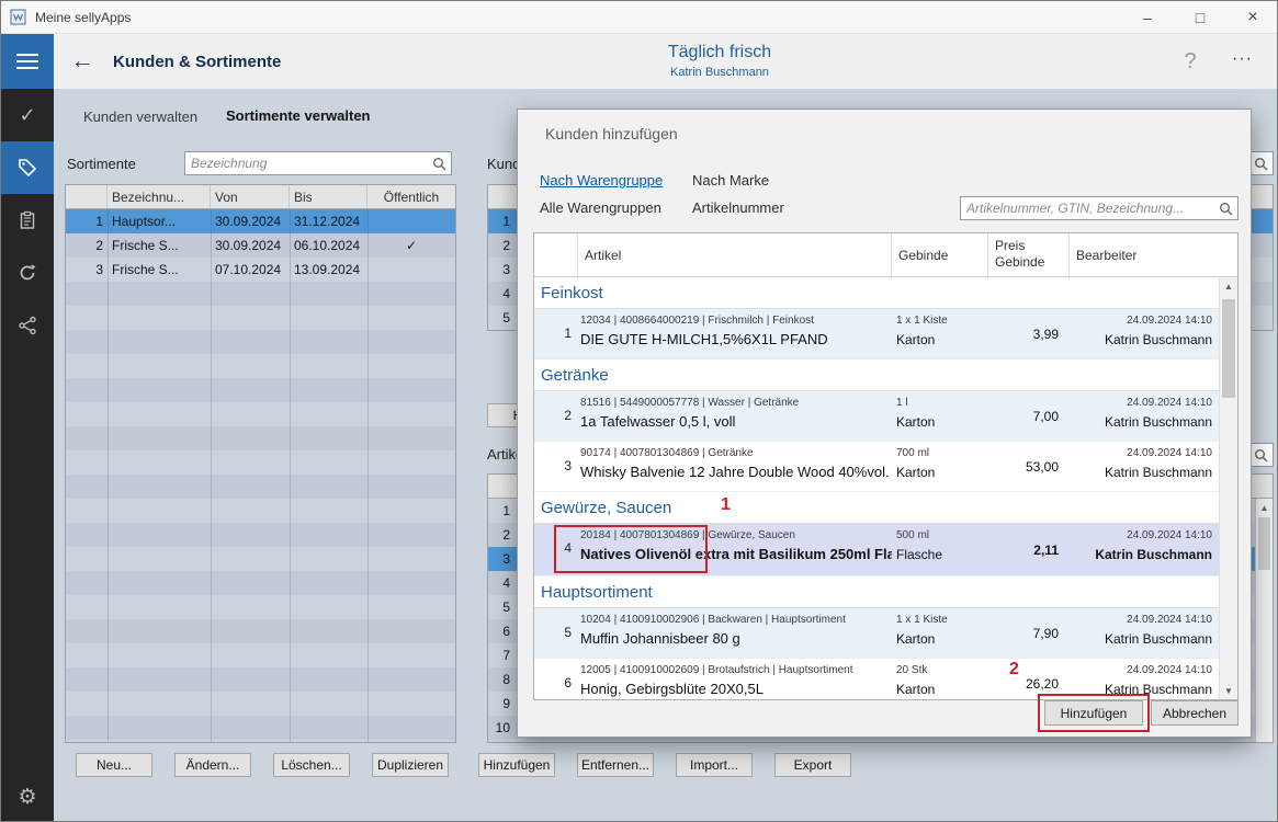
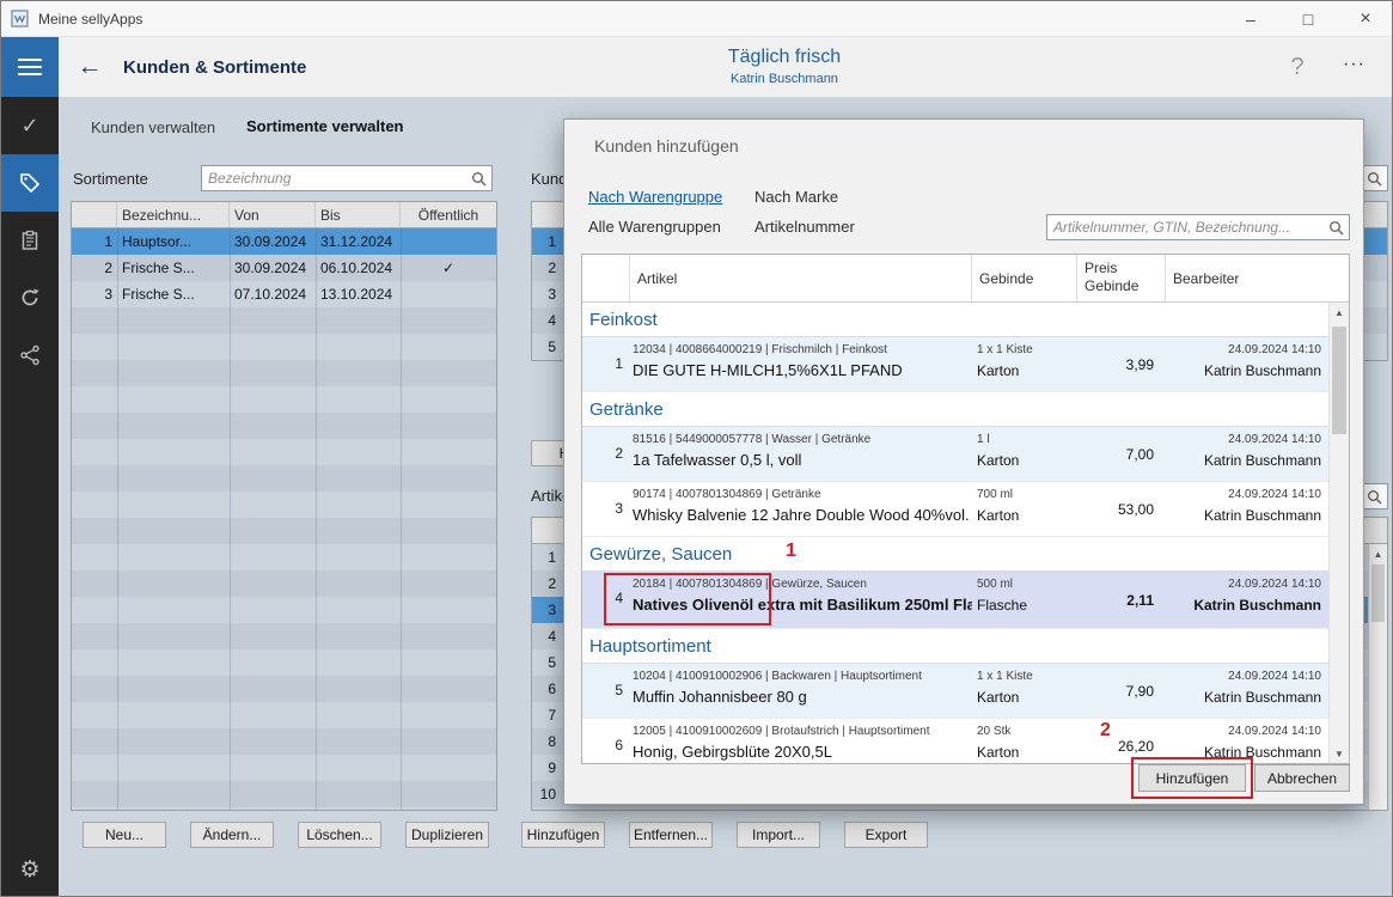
  Meine sellyApps
  –
  □
  ×
  ←
  Kunden & Sortimente
  Täglich frisch
  Katrin Buschmann
  ?
  ···
  ✓
  ⚙
  Kunden verwalten
  Sortimente verwalten
  Sortimente
  Bezeichnung
  Bezeichnu...
  Von
  Bis
  Öffentlich
  1
  Hauptsor...
  30.09.2024
  31.12.2024
  2
  Frische S...
  30.09.2024
  06.10.2024
  ✓
  3
  Frische S...
  07.10.2024
- 13.09.2024
+ 13.10.2024
  1
  2
  3
  4
  5
  Artik
  1
  2
  3
  4
  5
  6
  7
  8
  9
  10
  ▲
  Neu...
  Ändern...
  Löschen...
  Duplizieren
  Hinzufügen
  Entfernen...
  Import...
  Export
  Kunden hinzufügen
  Nach Warengruppe
  Nach Marke
  Alle Warengruppen
  Artikelnummer
  Artikelnummer, GTIN, Bezeichnung...
  Artikel
  Gebinde
  Preis
  Gebinde
  Bearbeiter
  Feinkost
  1
  12034 | 4008664000219 | Frischmilch | Feinkost
  DIE GUTE H-MILCH1,5%6X1L PFAND
  1 x 1 Kiste
  Karton
  3,99
  24.09.2024 14:10
  Katrin Buschmann
  Getränke
  2
  81516 | 5449000057778 | Wasser | Getränke
  1a Tafelwasser 0,5 l, voll
  1 l
  Karton
  7,00
  24.09.2024 14:10
  Katrin Buschmann
  3
  90174 | 4007801304869 | Getränke
  Whisky Balvenie 12 Jahre Double Wood 40%vol.
  700 ml
  Karton
  53,00
  24.09.2024 14:10
  Katrin Buschmann
  Gewürze, Saucen
  1
  4
  20184 | 4007801304869 | Gewürze, Saucen
  Natives Olivenöl extra mit Basilikum 250ml Fl
  500 ml
  Flasche
  2,11
  24.09.2024 14:10
  Katrin Buschmann
  Hauptsortiment
  5
  10204 | 4100910002906 | Backwaren | Hauptsortiment
  Muffin Johannisbeer 80 g
  1 x 1 Kiste
  Karton
  7,90
  24.09.2024 14:10
  Katrin Buschmann
  6
  12005 | 4100910002609 | Brotaufstrich | Hauptsortiment
  Honig, Gebirgsblüte 20X0,5L
  20 Stk
  Karton
  26,20
  24.09.2024 14:10
  Katrin Buschmann
  ▲
  ▼
  2
  Hinzufügen
  Abbrechen
